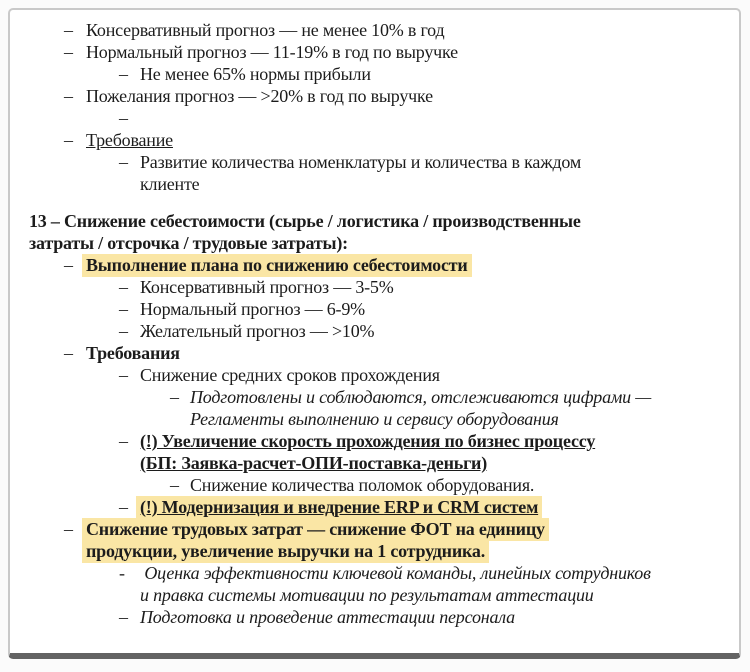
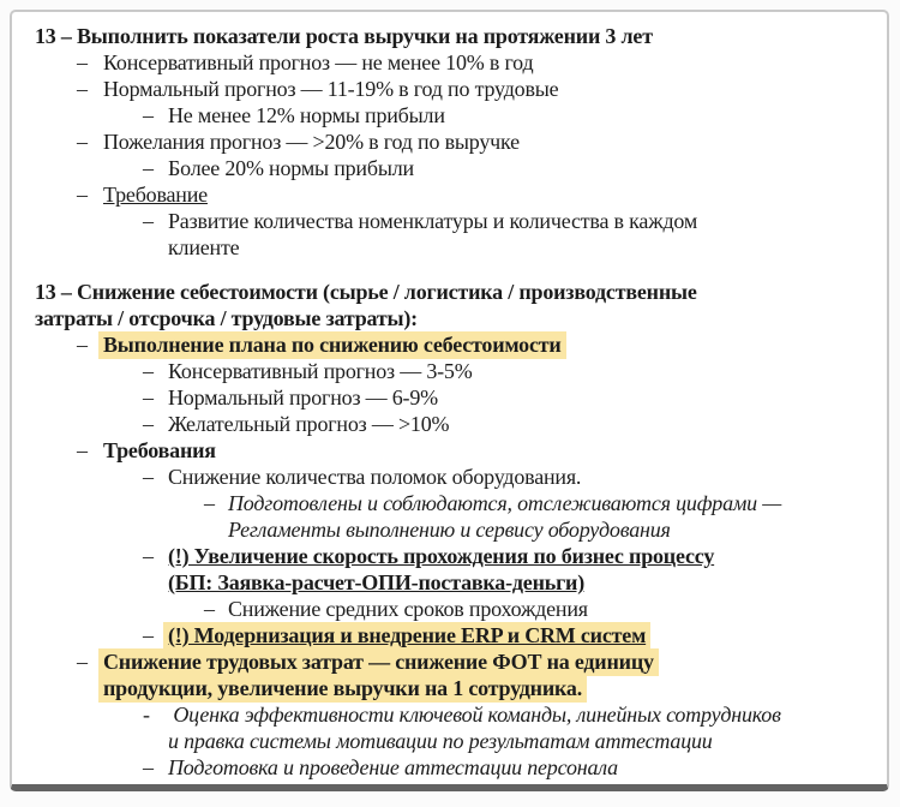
+ 13 – Выполнить показатели роста выручки на протяжении 3 лет
  –
  Консервативный прогноз — не менее 10% в год
  –
- Нормальный прогноз — 11-19% в год по выручке
+ Нормальный прогноз — 11-19% в год по трудовые
  –
- Не менее 65% нормы прибыли
+ Не менее 12% нормы прибыли
  –
  Пожелания прогноз — >20% в год по выручке
  –
+ Более 20% нормы прибыли
  –
  Требование
  –
  Развитие количества номенклатуры и количества в каждом
  клиенте
  13 – Снижение себестоимости (сырье / логистика / производственные
  затраты / отсрочка / трудовые затраты):
  –
  Выполнение плана по снижению себестоимости
  –
  Консервативный прогноз — 3-5%
  –
  Нормальный прогноз — 6-9%
  –
  Желательный прогноз — >10%
  –
  Требования
  –
- Снижение средних сроков прохождения
+ Снижение количества поломок оборудования.
  –
  Подготовлены и соблюдаются, отслеживаются цифрами —
  Регламенты выполнению и сервису оборудования
  –
  (!) Увеличение скорость прохождения по бизнес процессу
  (БП: Заявка-расчет-ОПИ-поставка-деньги)
  –
- Снижение количества поломок оборудования.
+ Снижение средних сроков прохождения
  –
  (!) Модернизация и внедрение ERP и CRM систем
  –
  Снижение трудовых затрат — снижение ФОТ на единицу
  продукции, увеличение выручки на 1 сотрудника.
  -
  Оценка эффективности ключевой команды, линейных сотрудников
  и правка системы мотивации по результатам аттестации
  –
  Подготовка и проведение аттестации персонала
